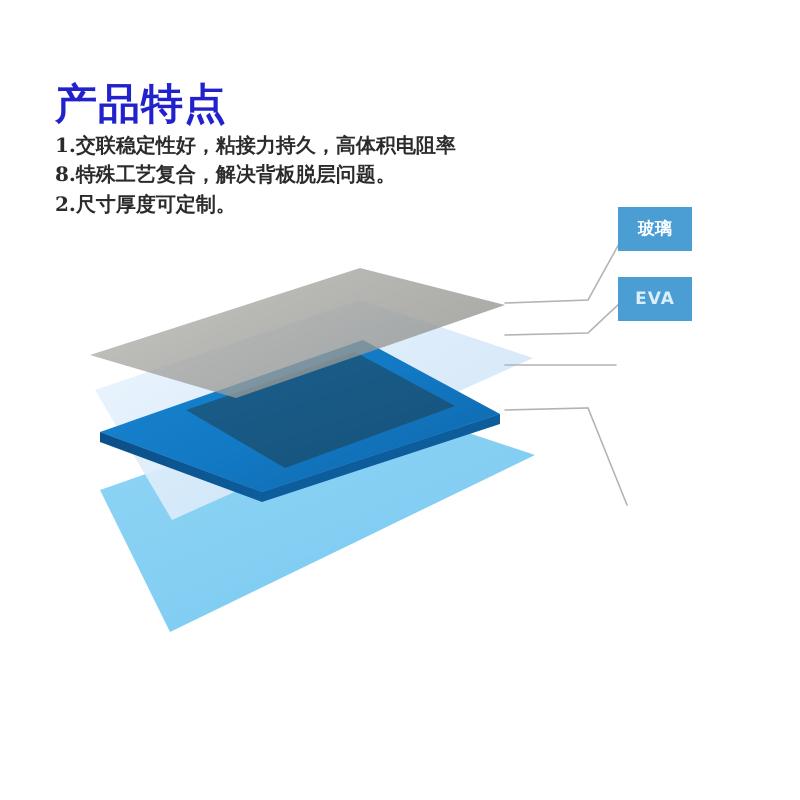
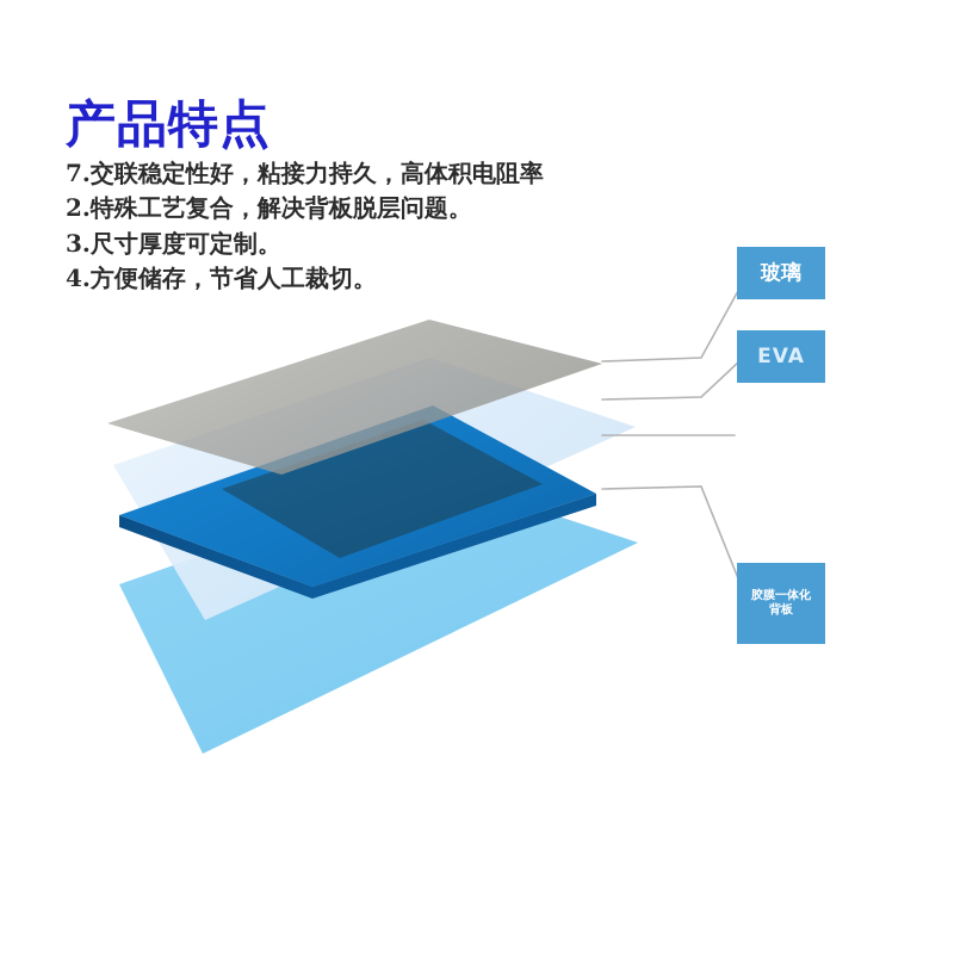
  产品特点
- 1.交联稳定性好，粘接力持久，高体积电阻率
+ 7.交联稳定性好，粘接力持久，高体积电阻率
- 8.特殊工艺复合，解决背板脱层问题。
+ 2.特殊工艺复合，解决背板脱层问题。
- 2.尺寸厚度可定制。
+ 3.尺寸厚度可定制。
+ 4.方便储存，节省人工裁切。
  玻璃
  EVA
+ 胶膜一体化
+ 背板
